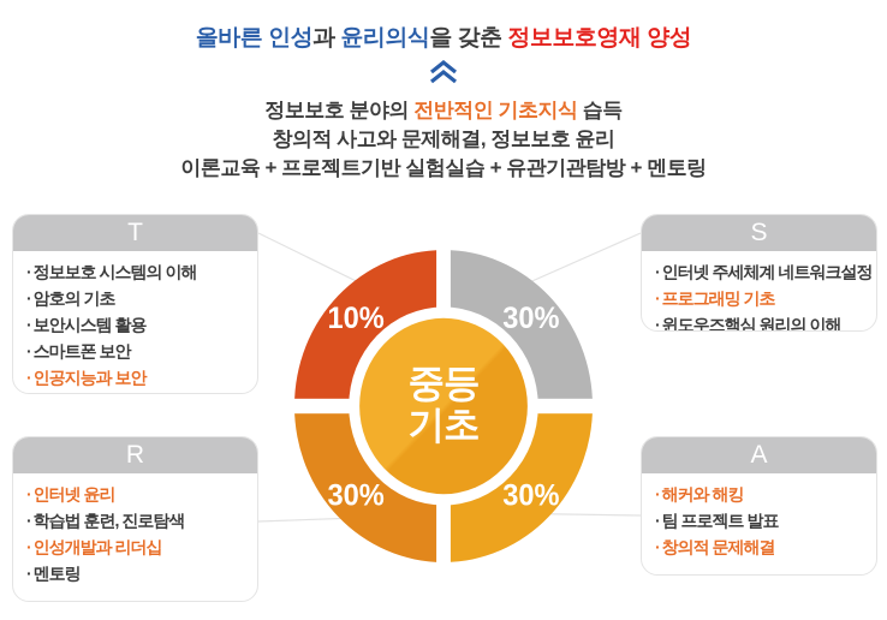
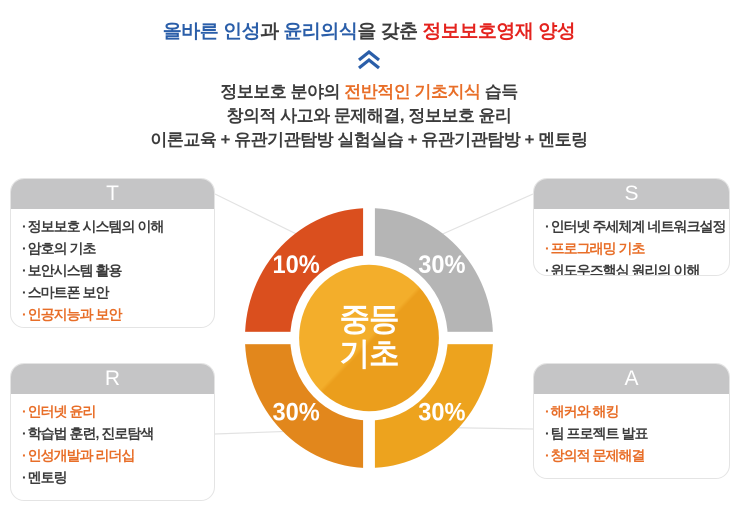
  올바른 인성과 윤리의식을 갖춘 정보보호영재 양성
  정보보호 분야의 전반적인 기초지식 습득
  창의적 사고와 문제해결, 정보보호 윤리
- 이론교육 + 프로젝트기반 실험실습 + 유관기관탐방 + 멘토링
+ 이론교육 + 유관기관탐방 실험실습 + 유관기관탐방 + 멘토링
  T
  정보보호 시스템의 이해
  암호의 기초
  보안시스템 활용
  스마트폰 보안
  인공지능과 보안
  S
  인터넷 주세체계 네트워크설정
  프로그래밍 기초
  윈도우즈핵심 원리의 이해
  R
  인터넷 윤리
  학습법 훈련, 진로탐색
  인성개발과 리더십
  멘토링
  A
  해커와 해킹
  팀 프로젝트 발표
  창의적 문제해결
  10%
  30%
  30%
  30%
  중등
  기초
